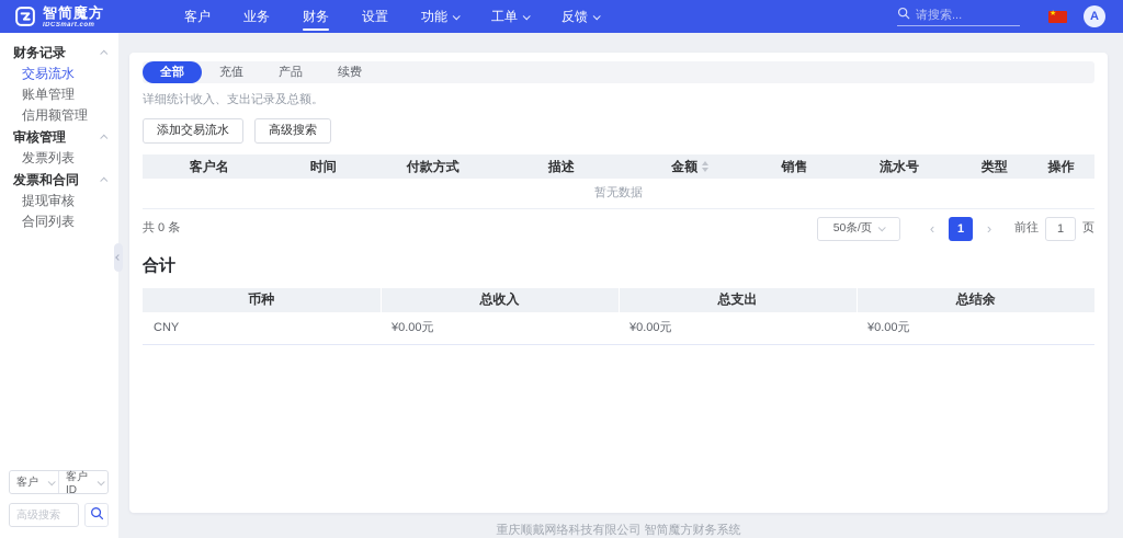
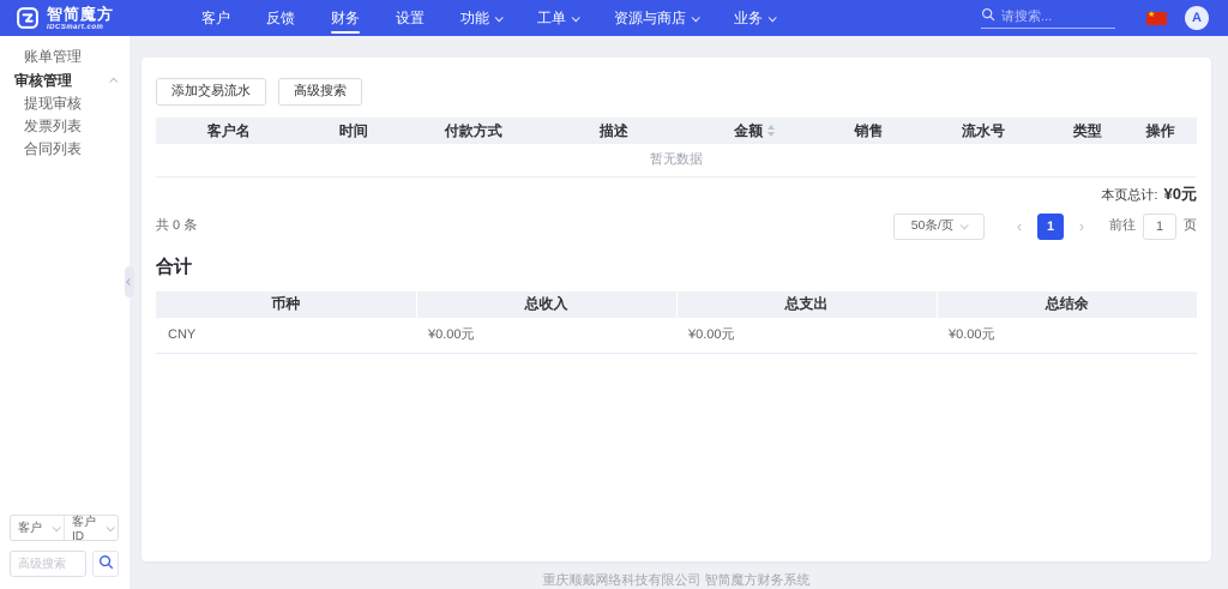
  智简魔方
  客户
- 业务
+ 反馈
  财务
  设置
  功能
  工单
+ 资源与商店
- 反馈
+ 业务
  请搜索...
  A
- 财务记录
- 交易流水
  账单管理
- 信用额管理
  审核管理
- 发票列表
+ 提现审核
- 发票和合同
- 提现审核
+ 发票列表
  合同列表
  客户
  客户ID
  高级搜索
- 全部
- 充值
- 产品
- 续费
- 详细统计收入、支出记录及总额。
  添加交易流水
  高级搜索
  客户名	时间	付款方式	描述	金额	销售	流水号	类型	操作
  暂无数据
+ 本页总计: ¥0元
  共 0 条
  50条/页
  ‹
  1
  ›
  前往
  1
  页
  合计
  币种	总收入	总支出	总结余
  CNY	¥0.00元	¥0.00元	¥0.00元
  重庆顺戴网络科技有限公司 智简魔方财务系统
